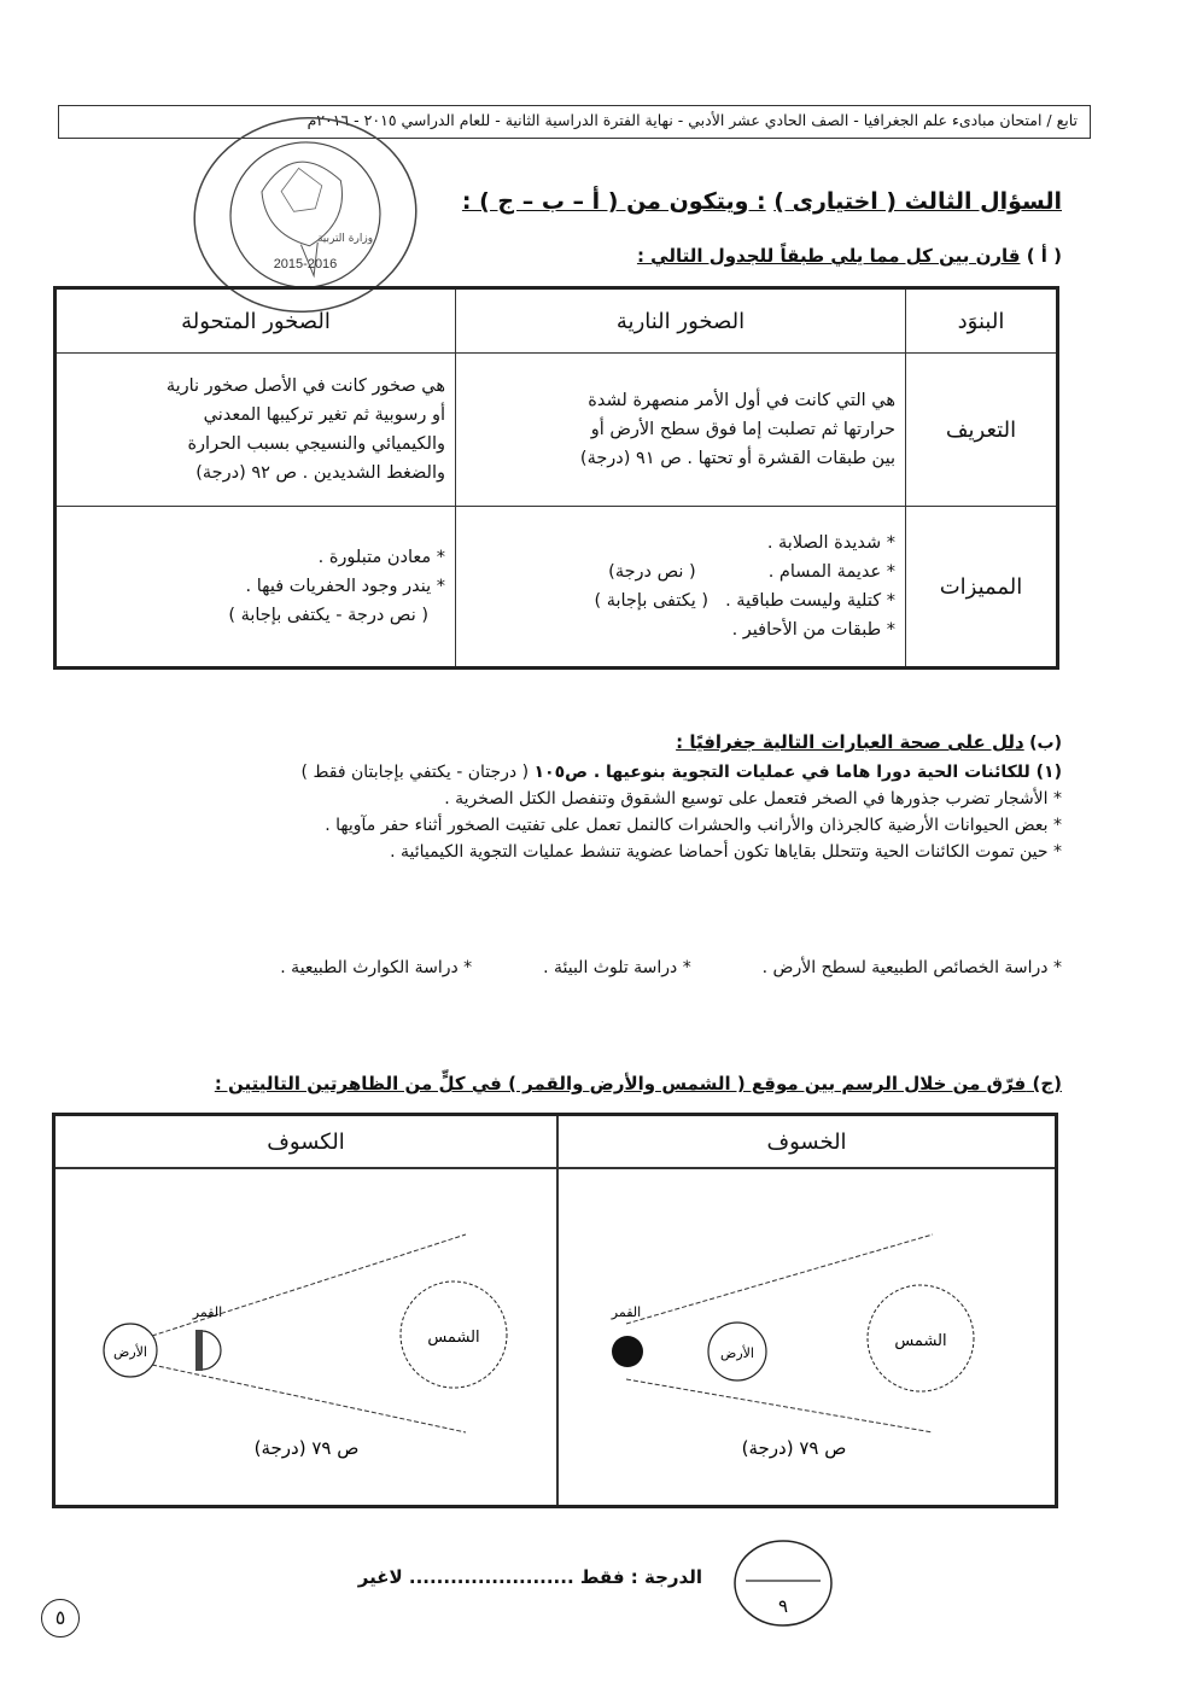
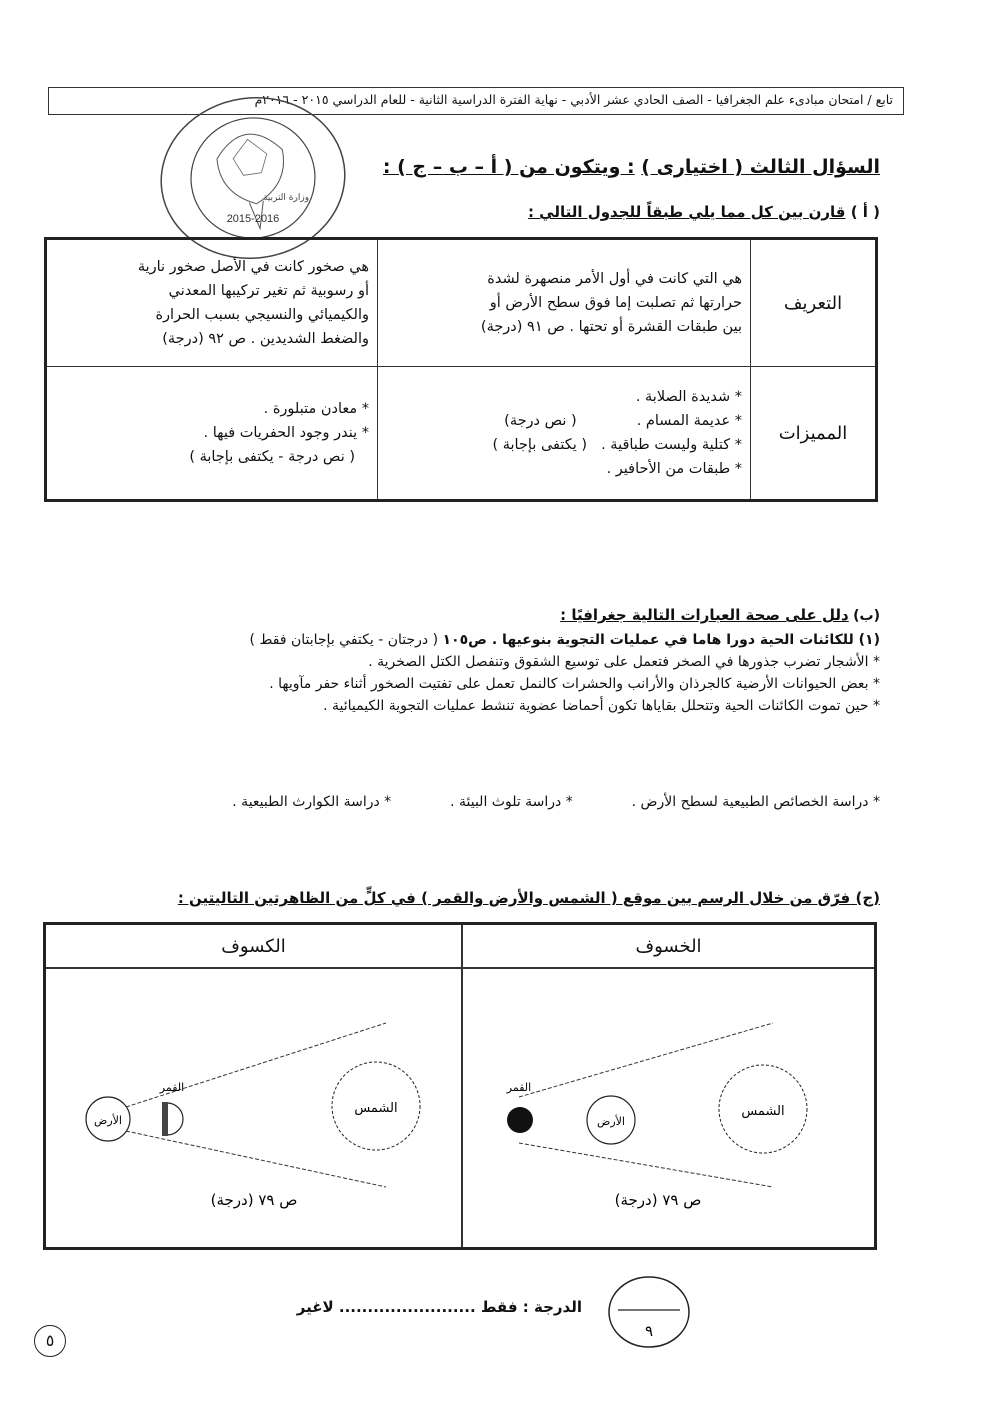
  تابع / امتحان مبادىء علم الجغرافيا - الصف الحادي عشر الأدبي - نهاية الفترة الدراسية الثانية - للعام الدراسي ٢٠١٥ - ٢٦م
  وزارة التربية
  2015-2016
  السؤال الثالث ( اختيارى ) : ويتكون من ( أ – ب – ج ) :
  ( أ ) قارن بين كل مما يلي طبقاً للجدول التالي :
- البنوَد	الصخور النارية	الصخور المتحولة
  التعريف	هي التي كانت في أول الأمر منصهرة لشدة حرارتها ثم تصلبت إما فوق سطح الأرض أو بين طبقات القشرة أو تحتها . ص ٩١ (درجة)	هي صخور كانت في الأصل صخور نارية أو رسوبية ثم تغير تركيبها المعدني والكيميائي والنسيجي بسبب الحرارة والضغط الشديدين . ص ٩٢ (درجة)
  المميزات	* شديدة الصلابة . * عديمة المسام .( نص درجة) * كتلية وليست طباقية .( يكتفى بإجابة ) * طبقات من الأحافير .	* معادن متبلورة . * يندر وجود الحفريات فيها . ( نص درجة - يكتفى بإجابة )
  (ب) دلل على صحة العبارات التالية جغرافيًا :
  (١) للكائنات الحية دورا هاما في عمليات التجوية بنوعيها . ص١٠٥ ( درجتان - يكتفي بإجابتان فقط )
  * الأشجار تضرب جذورها في الصخر فتعمل على توسيع الشقوق وتنفصل الكتل الصخرية .
  * بعض الحيوانات الأرضية كالجرذان والأرانب والحشرات كالنمل تعمل على تفتيت الصخور أثناء حفر مآويها .
  * حين تموت الكائنات الحية وتتحلل بقاياها تكون أحماضا عضوية تنشط عمليات التجوية الكيميائية .
  * دراسة الخصائص الطبيعية لسطح الأرض . * دراسة تلوث البيئة . * دراسة الكوارث الطبيعية .
  (ج) فرّق من خلال الرسم بين موقع ( الشمس والأرض والقمر ) في كلٍّ من الظاهرتين التاليتين :
  الخسوف
  الكسوف
  الأرض
  القمر
  الشمس
  ص ٧٩ (درجة)
  القمر
  الأرض
  الشمس
  ص ٧٩ (درجة)
  ٩
  الدرجة : فقط ........................ لاغير
  ٥
